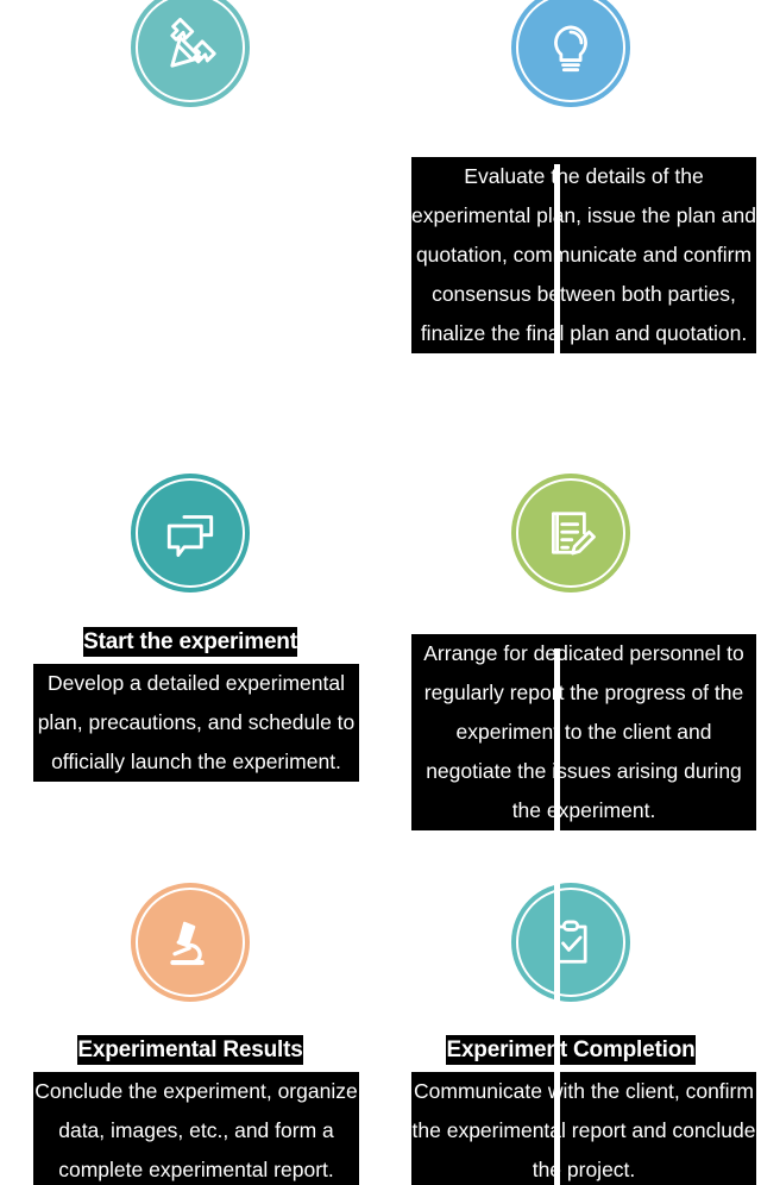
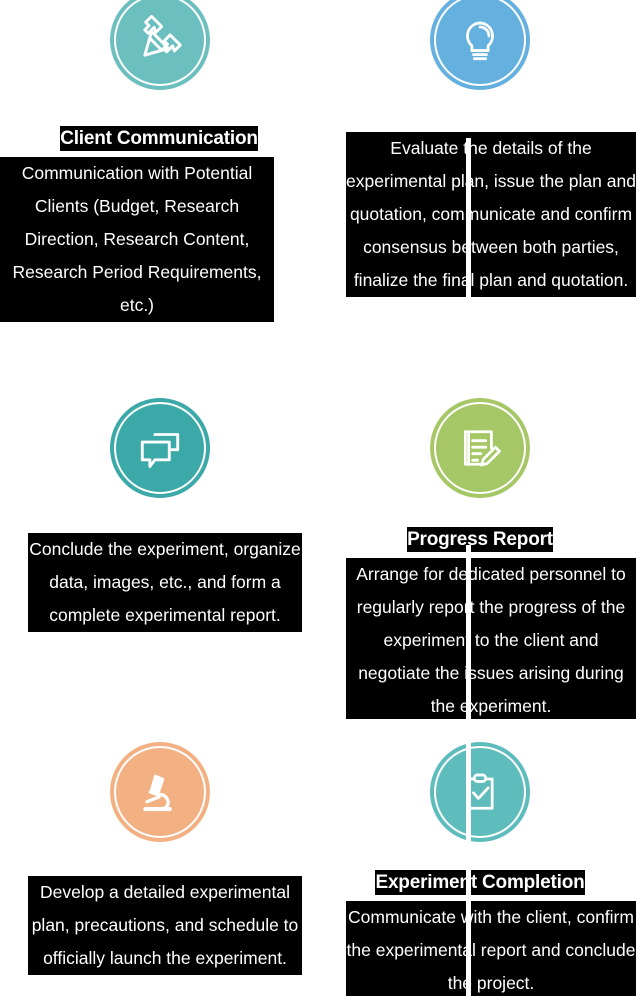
+ Client Communication
+ Communication with Potential Clients (Budget, Research Direction, Research Content, Research Period Requirements, etc.)
  Evaluatehe details of the experimental pln, issue the plan and quotation, communicate and confirm consensus btween both parties, finalize the finl plan and quotation.
- Start the experiment
- Develop a detailed experimental plan, precautions, and schedule to officially launch the experiment.
+ Conclude the experiment, organize data, images, etc., and form a complete experimental report.
+ Progress Report
  Arrange for dedicated personnel to regularly repot the progress of the experimen to the client and negotiate thessues arising during the experiment.
- Experimental Results
- Conclude the experiment, organize data, images, etc., and form a complete experimental report.
+ Develop a detailed experimental plan, precautions, and schedule to officially launch the experiment.
  Experimet Completion
  Communicateith the client, confirm the experimentl report and conclude th project.
